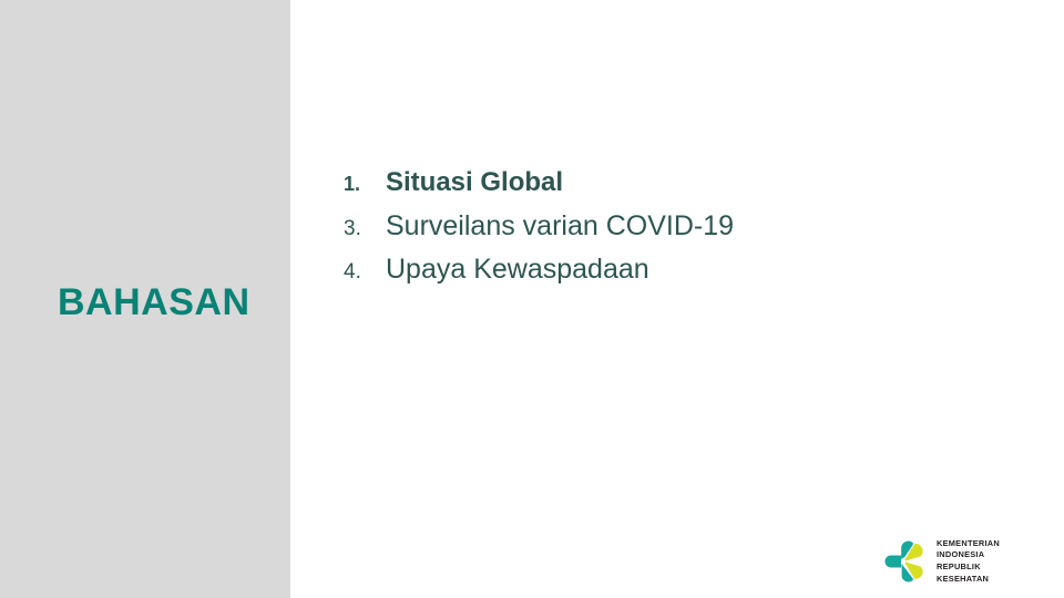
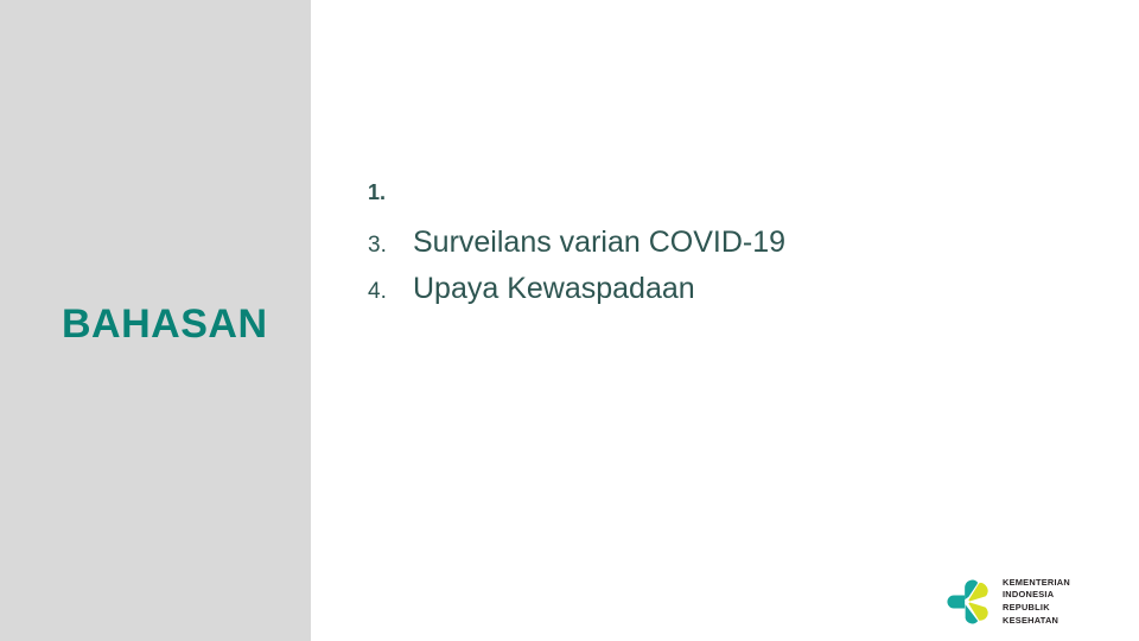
  BAHASAN
  1.
- Situasi Global
  3.
  Surveilans varian COVID-19
  4.
  Upaya Kewaspadaan
  KEMENTERIAN
  INDONESIA
  REPUBLIK
  KESEHATAN
